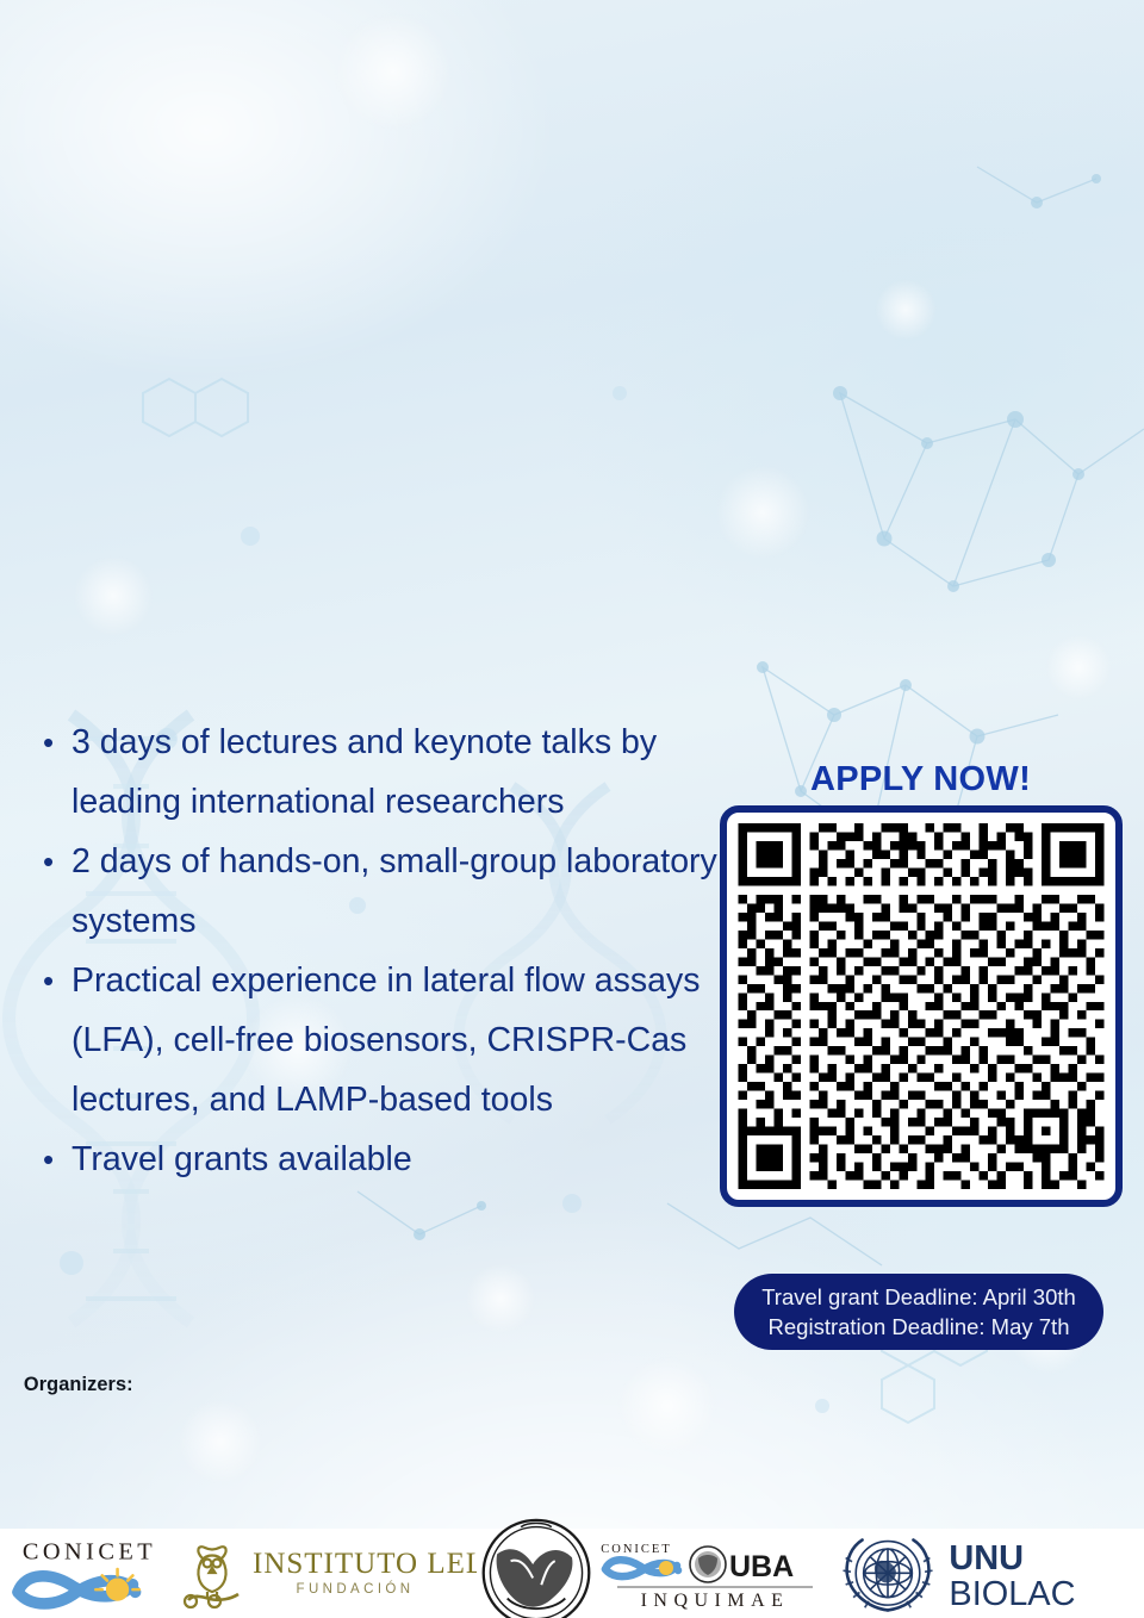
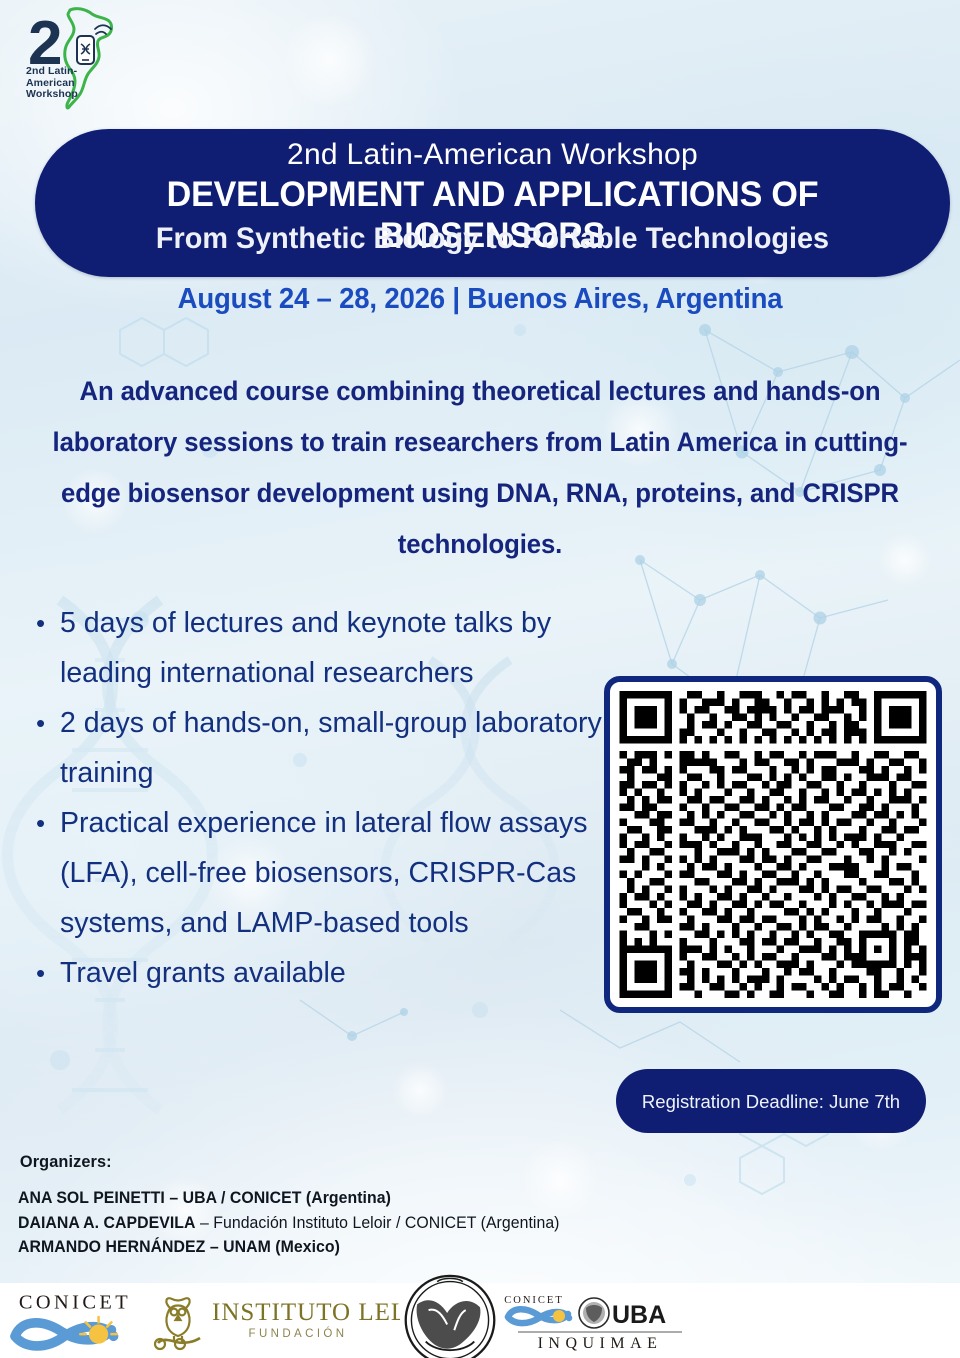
+ 2
+ 2nd Latin-
+ American
+ Workshop
+ 2nd Latin-American Workshop
+ DEVELOPMENT AND APPLICATIONS OF BIOSENSORS
+ From Synthetic Biology to Portable Technologies
+ August 24 – 28, 2026 | Buenos Aires, Argentina
+ An advanced course combining theoretical lectures and hands-on laboratory sessions to train researchers from Latin America in cutting-edge biosensor development using DNA, RNA, proteins, and CRISPR technologies.
  •
- 3 days of lectures and keynote talks by leading international researchers
+ 5 days of lectures and keynote talks by leading international researchers
  •
- 2 days of hands-on, small-group laboratory systems
+ 2 days of hands-on, small-group laboratory training
  •
- Practical experience in lateral flow assays (LFA), cell-free biosensors, CRISPR-Cas lectures, and LAMP-based tools
+ Practical experience in lateral flow assays (LFA), cell-free biosensors, CRISPR-Cas systems, and LAMP-based tools
  •
  Travel grants available
- APPLY NOW!
- Travel grant Deadline: April 30th
- Registration Deadline: May 7th
+ Registration Deadline: June 7th
  Organizers:
+ ANA SOL PEINETTI – UBA / CONICET (Argentina)
+ DAIANA A. CAPDEVILA – Fundación Instituto Leloir / CONICET (Argentina)
+ ARMANDO HERNÁNDEZ – UNAM (Mexico)
  CONICET
  INSTITUTO LEL
  FUNDACIÓN
  CONICET
  UBA
  INQUIMAE
- UNU
- BIOLAC
